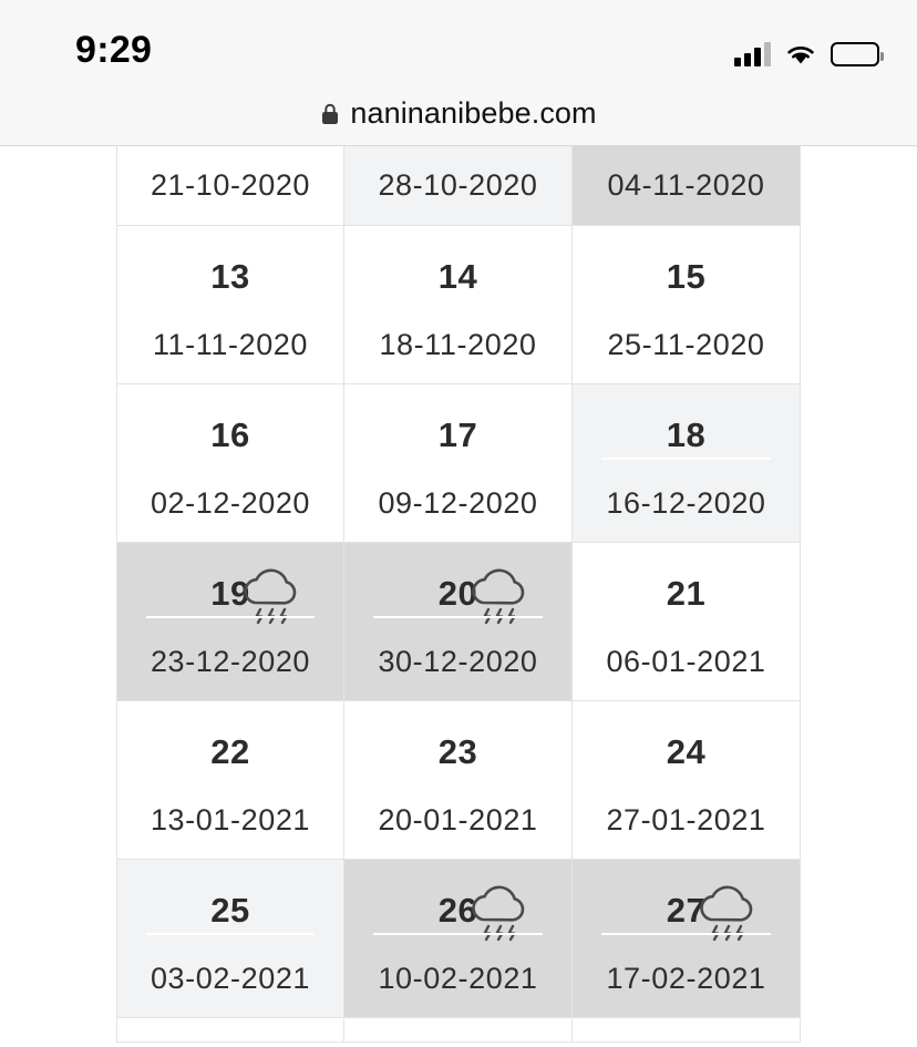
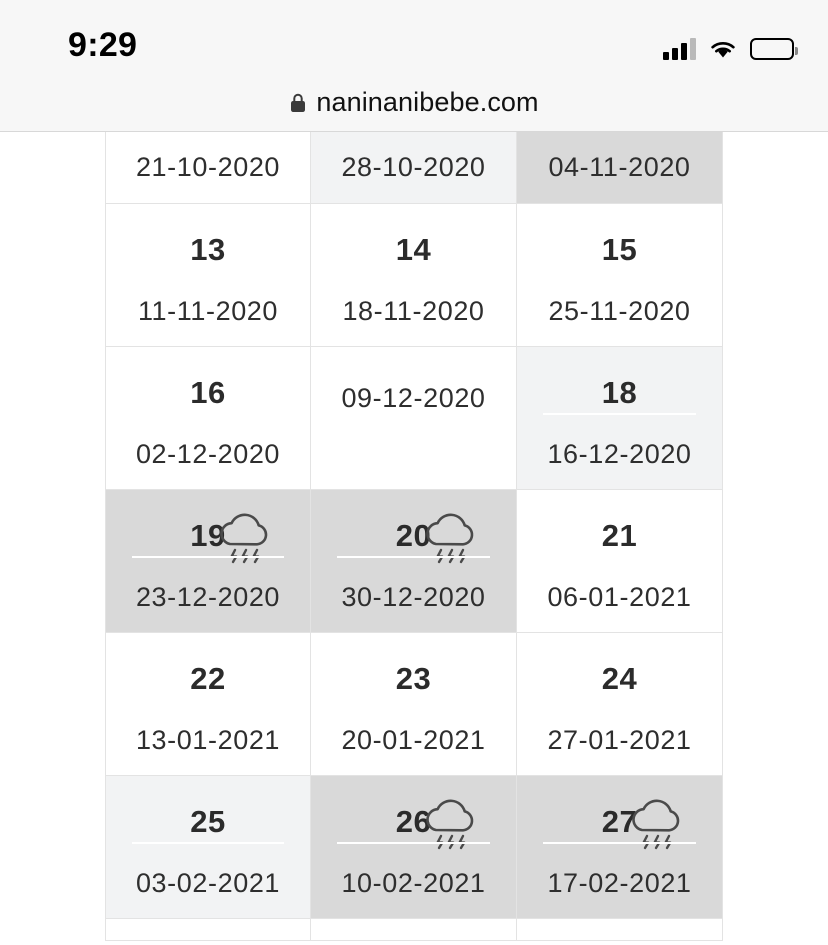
  9:29
  naninanibebe.com
  21-10-2020
  28-10-2020
  04-11-2020
  13
  11-11-2020
  14
  18-11-2020
  15
  25-11-2020
  16
  02-12-2020
- 17
  09-12-2020
  18
  16-12-2020
  19
  23-12-2020
  20
  30-12-2020
  21
  06-01-2021
  22
  13-01-2021
  23
  20-01-2021
  24
  27-01-2021
  25
  03-02-2021
  26
  10-02-2021
  27
  17-02-2021
